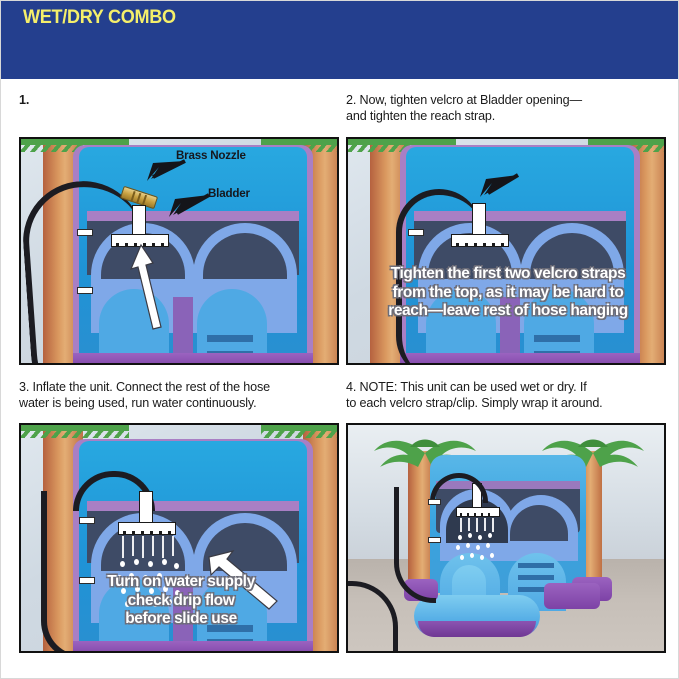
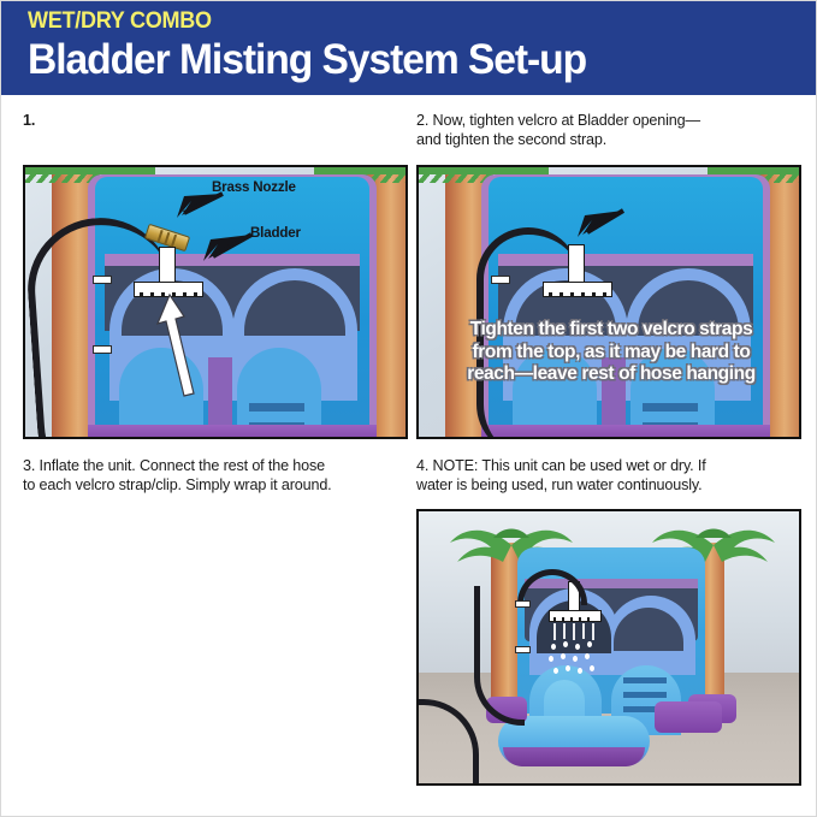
  WET/DRY COMBO
+ Bladder Misting System Set-up
  1.
  Brass Nozzle
  Bladder
  2. Now, tighten velcro at Bladder opening—
- and tighten the reach strap.
+ and tighten the second strap.
  Tighten the first two velcro straps
  from the top, as it may be hard to
  reach—leave rest of hose hanging
  3. Inflate the unit. Connect the rest of the hose
- water is being used, run water continuously.
+ to each velcro strap/clip. Simply wrap it around.
- Turn on water supply
- check drip flow
- before slide use
  4. NOTE: This unit can be used wet or dry. If
- to each velcro strap/clip. Simply wrap it around.
+ water is being used, run water continuously.
